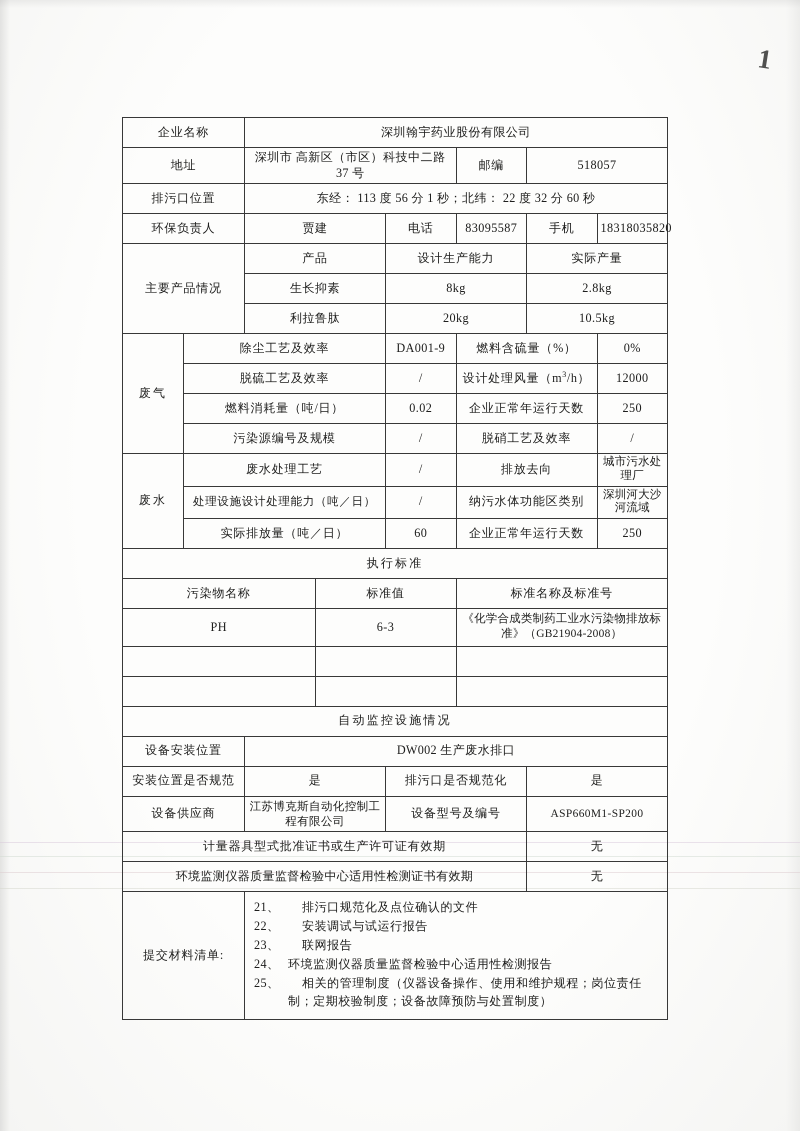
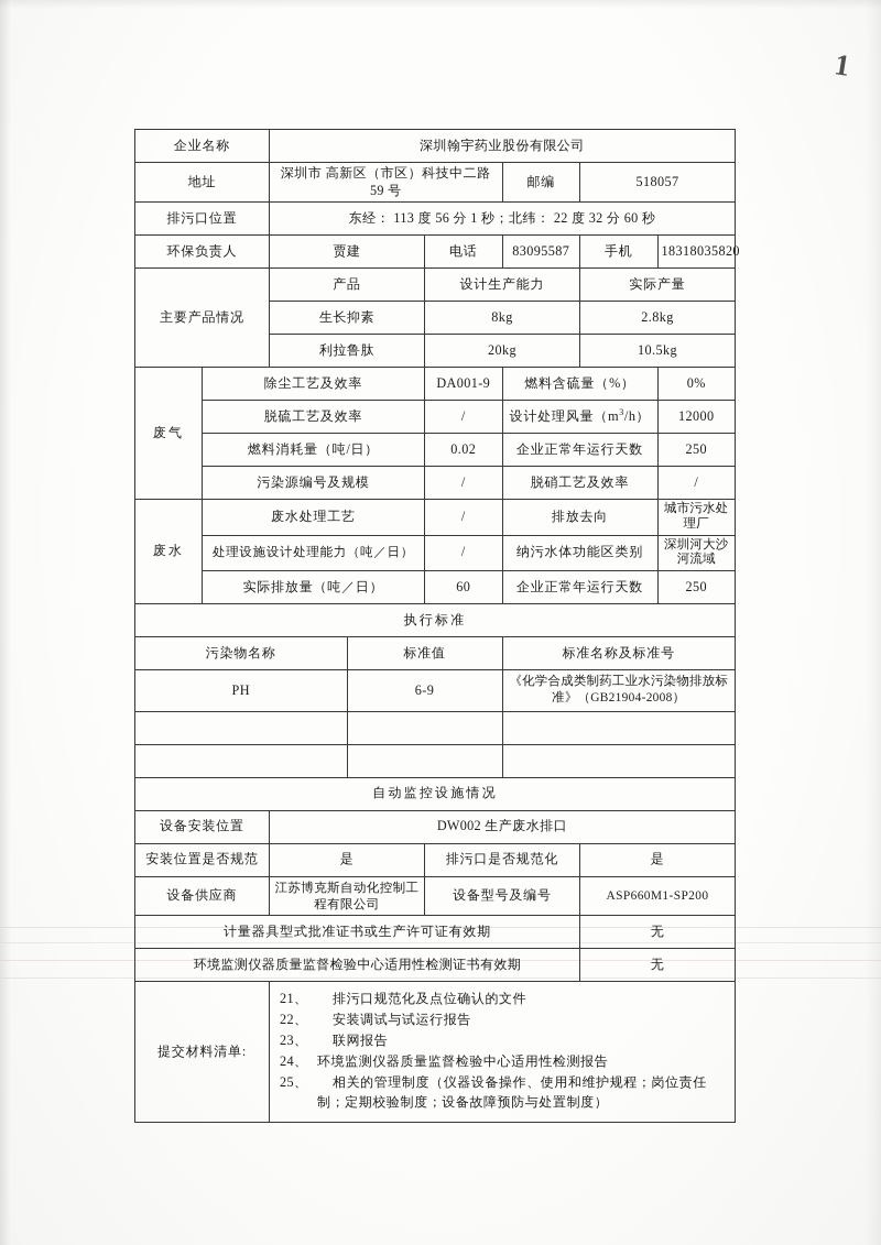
  企业名称	深圳翰宇药业股份有限公司
- 地址	深圳市 高新区（市区）科技中二路 37 号	邮编	518057
+ 地址	深圳市 高新区（市区）科技中二路 59 号	邮编	518057
  排污口位置	东经： 113 度 56 分 1 秒；北纬： 22 度 32 分 60 秒
  环保负责人	贾建	电话	83095587	手机	18318035820
  主要产品情况	产品	设计生产能力	实际产量
  生长抑素	8kg	2.8kg
  利拉鲁肽	20kg	10.5kg
  废气	除尘工艺及效率	DA001-9	燃料含硫量（%）	0%
  脱硫工艺及效率	/	设计处理风量（m3/h）	12000
  燃料消耗量（吨/日）	0.02	企业正常年运行天数	250
  污染源编号及规模	/	脱硝工艺及效率	/
  废水	废水处理工艺	/	排放去向	城市污水处理厂
  处理设施设计处理能力（吨／日）	/	纳污水体功能区类别	深圳河大沙河流域
  实际排放量（吨／日）	60	企业正常年运行天数	250
  执行标准
  污染物名称	标准值	标准名称及标准号
- PH	6-3	《化学合成类制药工业水污染物排放标准》（GB21904-2008）
+ PH	6-9	《化学合成类制药工业水污染物排放标准》（GB21904-2008）
  自动监控设施情况
  设备安装位置	DW002 生产废水排口
  安装位置是否规范	是	排污口是否规范化	是
  设备供应商	江苏博克斯自动化控制工程有限公司	设备型号及编号	ASP660M1-SP200
  计量器具型式批准证书或生产许可证有效期	无
  环境监测仪器质量监督检验中心适用性检测证书有效期	无
  提交材料清单:	21、 排污口规范化及点位确认的文件 22、 安装调试与试运行报告 23、 联网报告 24、 环境监测仪器质量监督检验中心适用性检测报告 25、 相关的管理制度（仪器设备操作、使用和维护规程；岗位责任制；定期校验制度；设备故障预防与处置制度）
